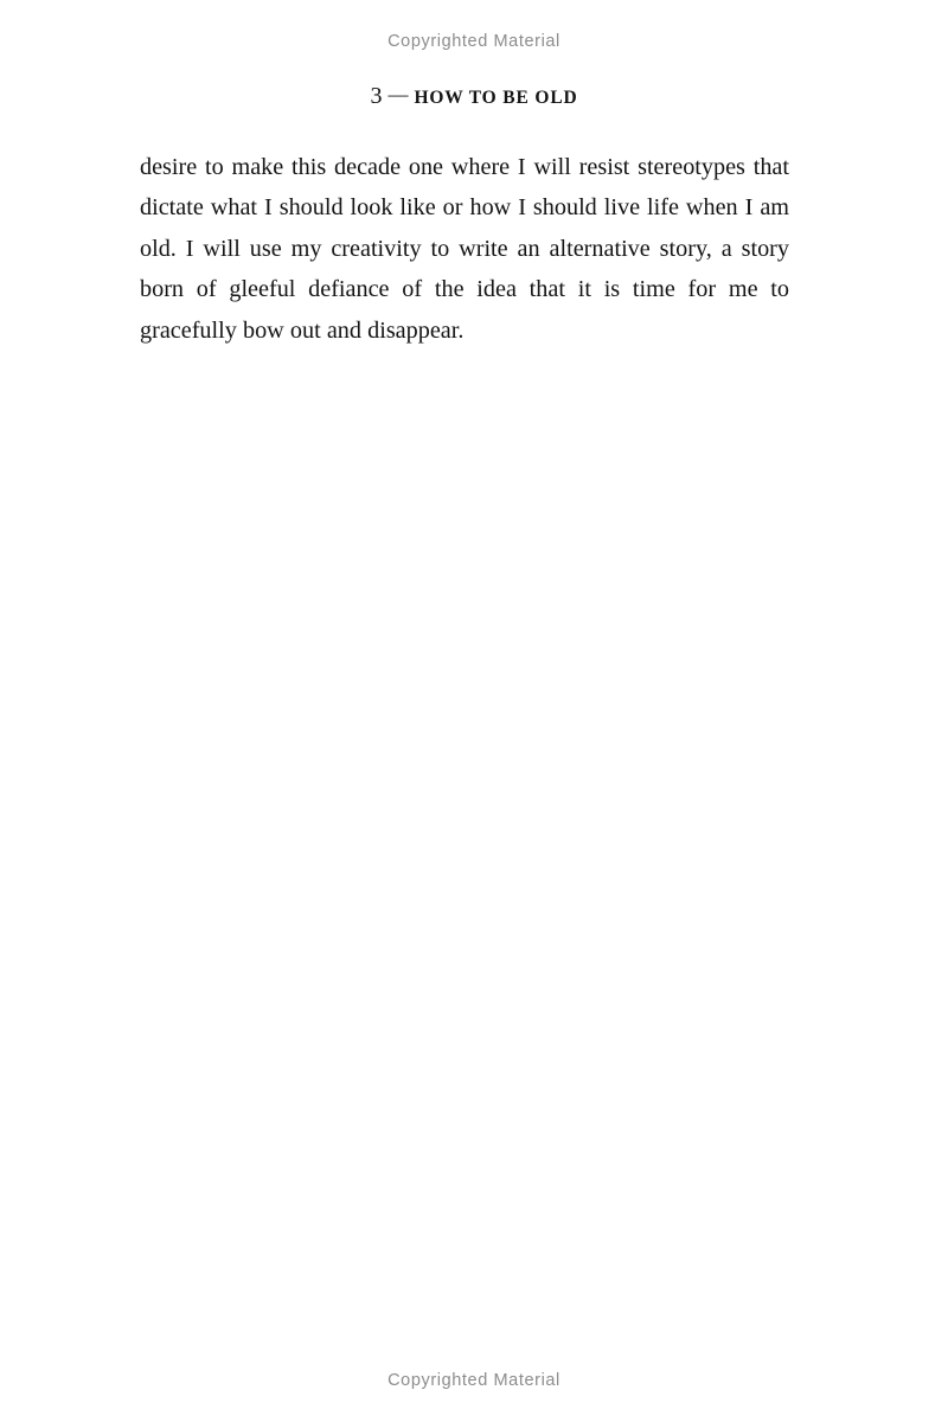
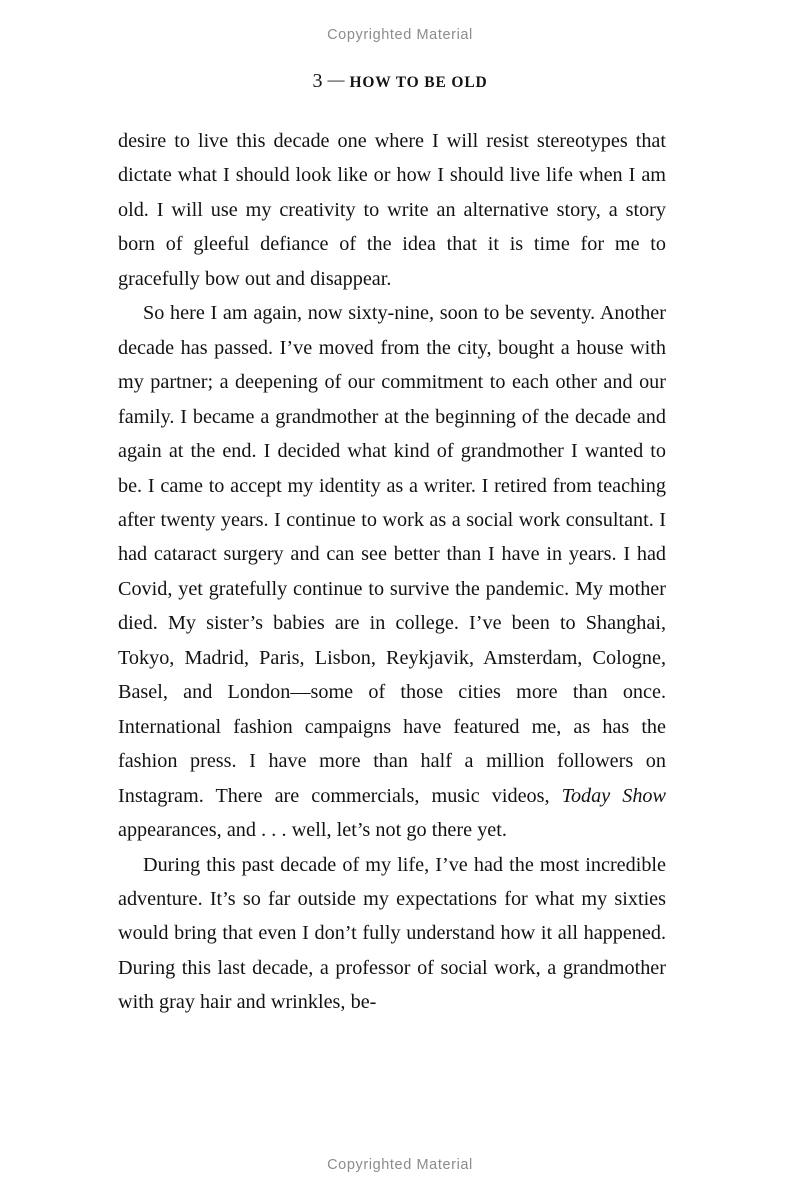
  Copyrighted Material
  3 — HOW TO BE OLD
- desire to make this decade one where I will resist stereotypes that dictate what I should look like or how I should live life when I am old. I will use my creativity to write an alterna­tive story, a story born of gleeful defiance of the idea that it is time for me to gracefully bow out and disappear.
+ desire to live this decade one where I will resist stereotypes that dictate what I should look like or how I should live life when I am old. I will use my creativity to write an alterna­tive story, a story born of gleeful defiance of the idea that it is time for me to gracefully bow out and disappear.
+ So here I am again, now sixty-nine, soon to be seventy. Another decade has passed. I’ve moved from the city, bought a house with my partner; a deepening of our commitment to each other and our family. I became a grandmother at the beginning of the decade and again at the end. I decided what kind of grandmother I wanted to be. I came to accept my identity as a writer. I retired from teaching after twenty years. I continue to work as a social work consultant. I had cataract surgery and can see better than I have in years. I had Covid, yet gratefully continue to survive the pandemic. My mother died. My sister’s babies are in college. I’ve been to Shanghai, Tokyo, Madrid, Paris, Lisbon, Reykjavik, Am­sterdam, Cologne, Basel, and London—some of those cit­ies more than once. International fashion campaigns have featured me, as has the fashion press. I have more than half a million followers on Instagram. There are commercials, music videos, Today Show appearances, and . . . well, let’s not go there yet.
+ During this past decade of my life, I’ve had the most in­credible adventure. It’s so far outside my expectations for what my sixties would bring that even I don’t fully understand how it all happened. During this last decade, a professor of social work, a grandmother with gray hair and wrinkles, be-
  Copyrighted Material
